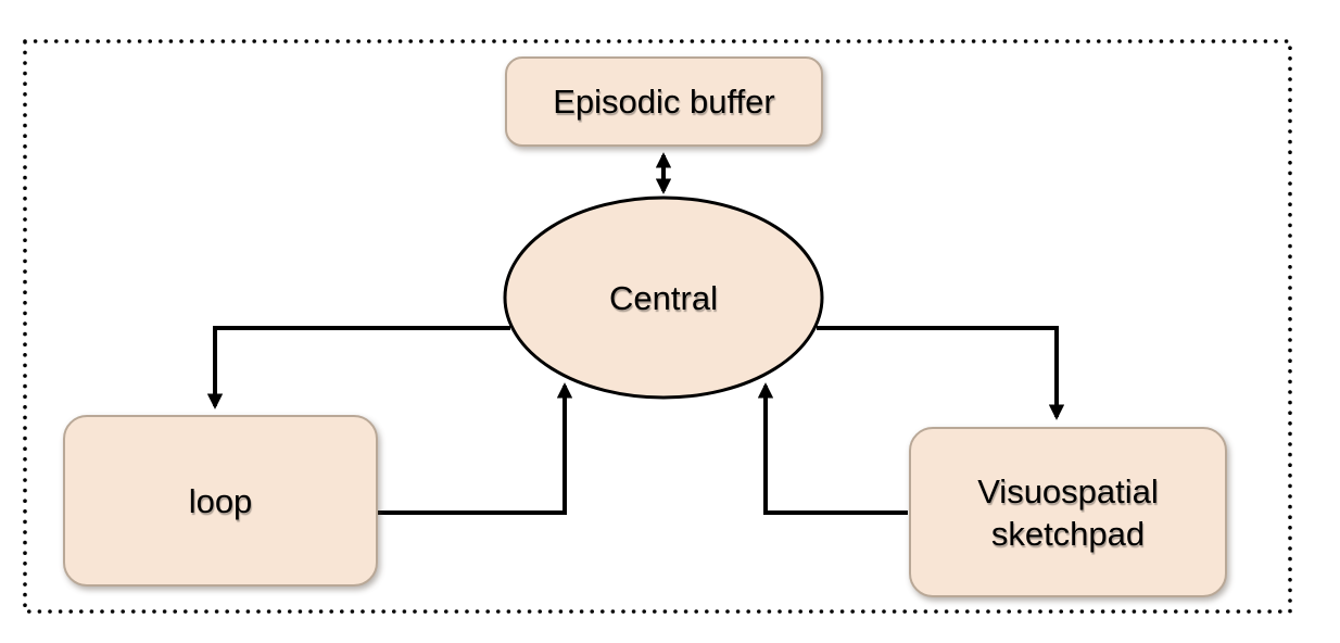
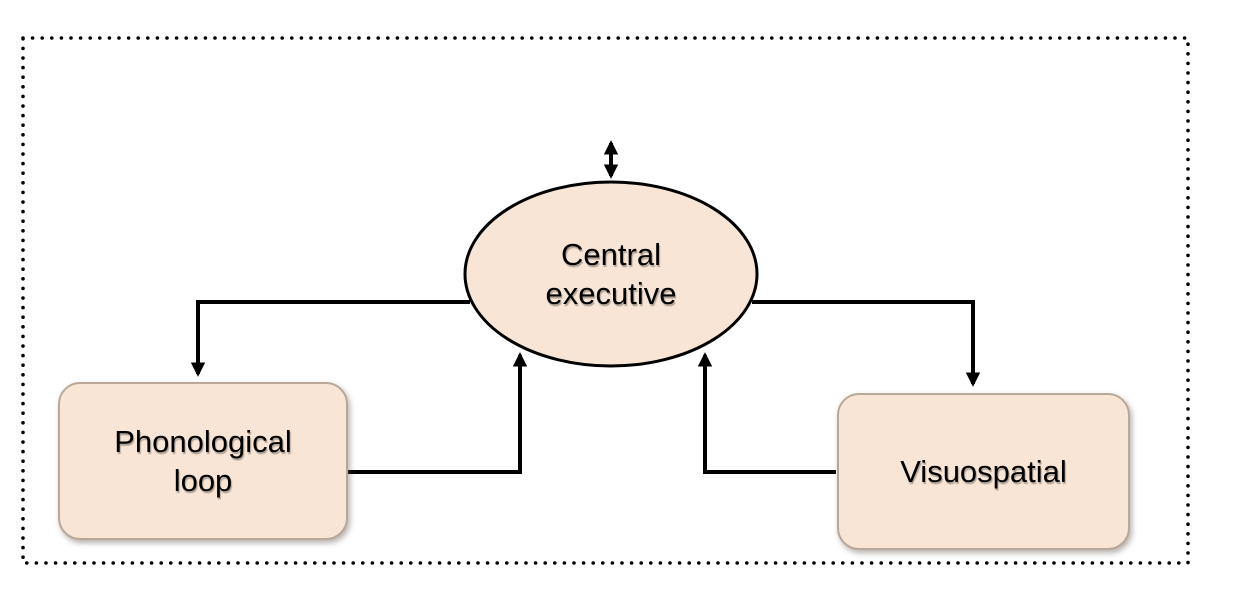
- Episodic buffer
  Central
+ executive
+ Phonological
  loop
  Visuospatial
- sketchpad
